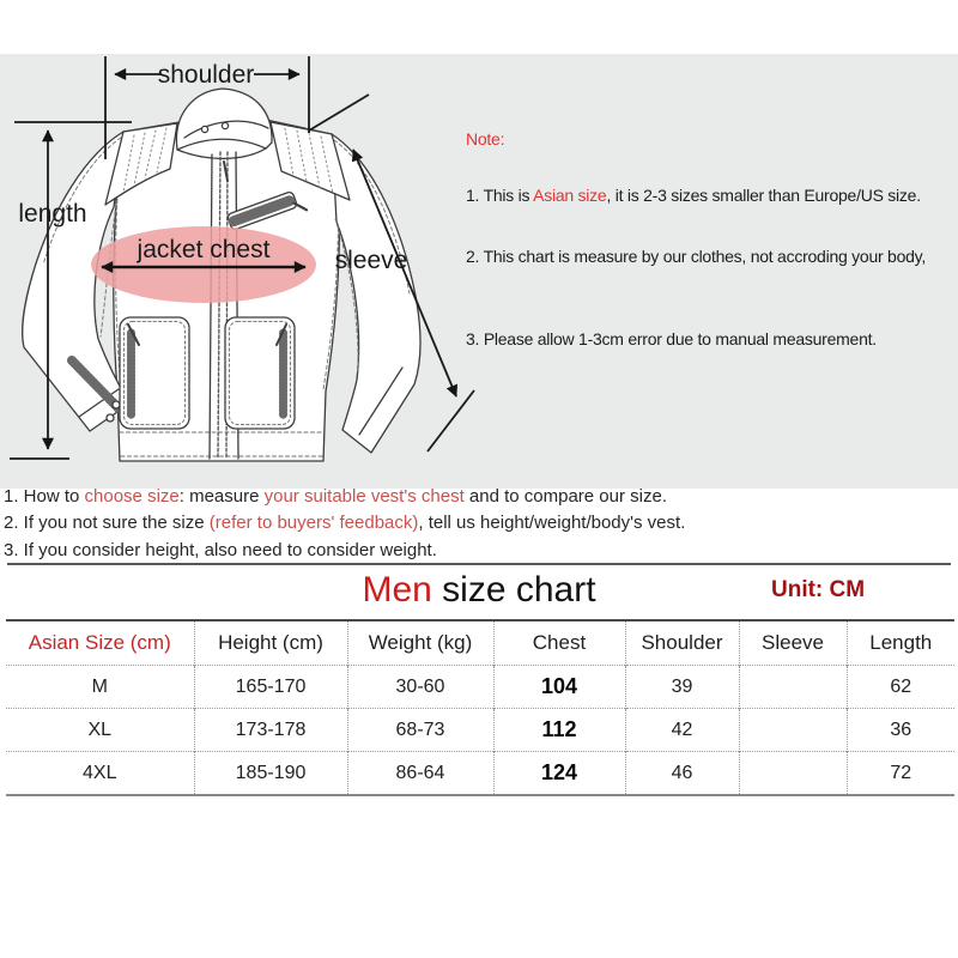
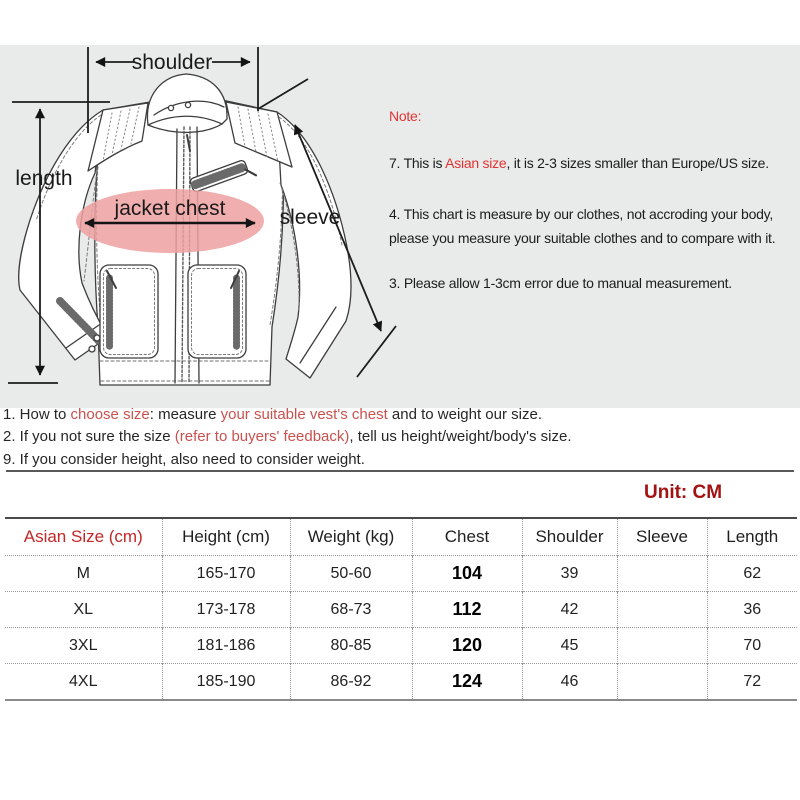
  jacket chest
  shoulder
  length
  sleeve
  Note:
- 1. This is Asian size, it is 2-3 sizes smaller than Europe/US size.
+ 7. This is Asian size, it is 2-3 sizes smaller than Europe/US size.
- 2. This chart is measure by our clothes, not accroding your body,
+ 4. This chart is measure by our clothes, not accroding your body,
+ please you measure your suitable clothes and to compare with it.
  3. Please allow 1-3cm error due to manual measurement.
- 1. How to choose size: measure your suitable vest's chest and to compare our size.
+ 1. How to choose size: measure your suitable vest's chest and to weight our size.
- 2. If you not sure the size (refer to buyers' feedback), tell us height/weight/body's vest.
+ 2. If you not sure the size (refer to buyers' feedback), tell us height/weight/body's size.
- 3. If you consider height, also need to consider weight.
+ 9. If you consider height, also need to consider weight.
- Men size chart
  Unit: CM
  Asian Size (cm)	Height (cm)	Weight (kg)	Chest	Shoulder	Sleeve	Length
- M	165-170	30-60	104	39		62
+ M	165-170	50-60	104	39		62
  XL	173-178	68-73	112	42		36
+ 3XL	181-186	80-85	120	45		70
- 4XL	185-190	86-64	124	46		72
+ 4XL	185-190	86-92	124	46		72
